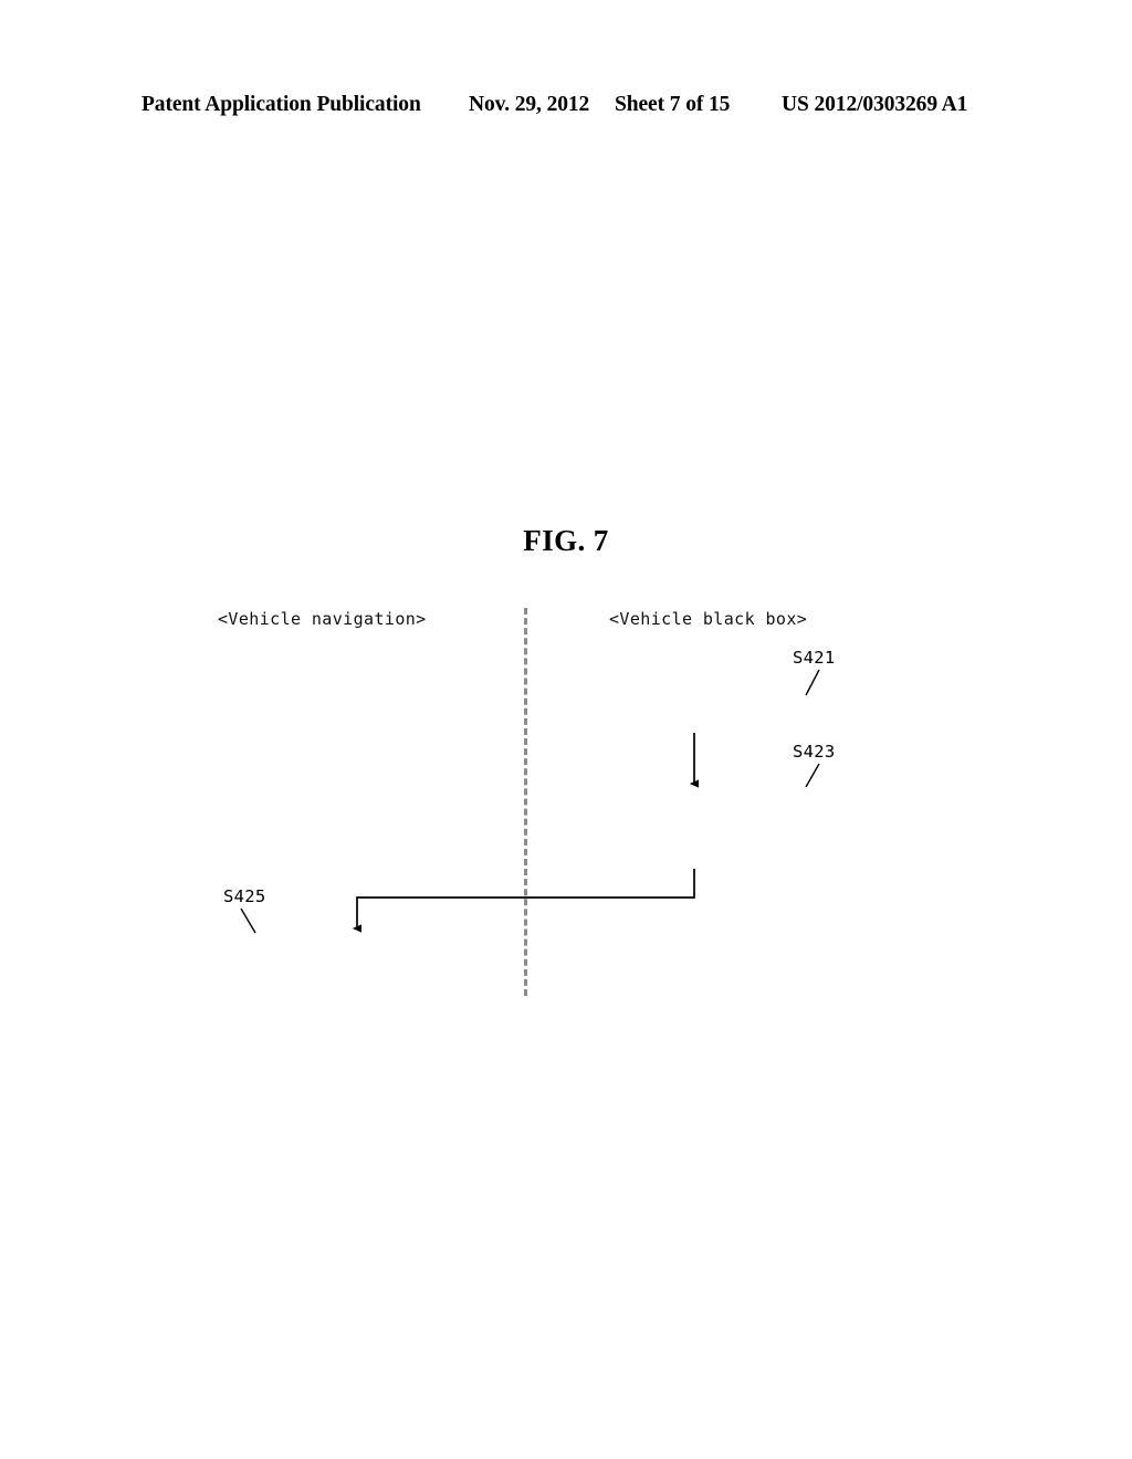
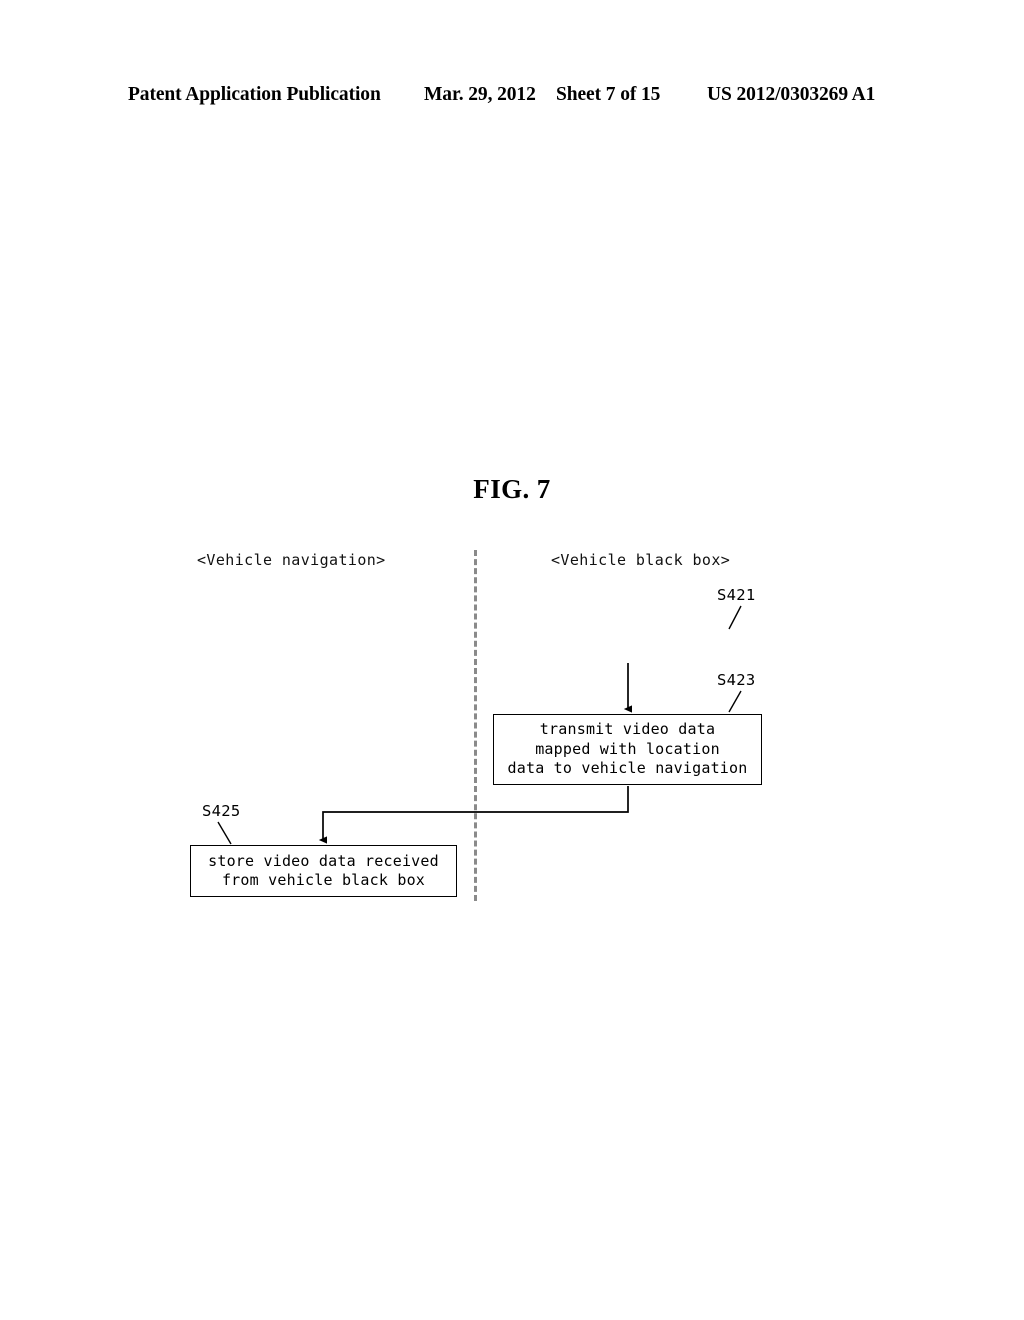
  Patent Application Publication
- Nov. 29, 2012
+ Mar. 29, 2012
  Sheet 7 of 15
  US 2012/0303269 A1
  FIG. 7
  <Vehicle navigation>
  <Vehicle black box>
+ transmit video data
+ mapped with location
+ data to vehicle navigation
+ store video data received
+ from vehicle black box
  S421
  S423
  S425
